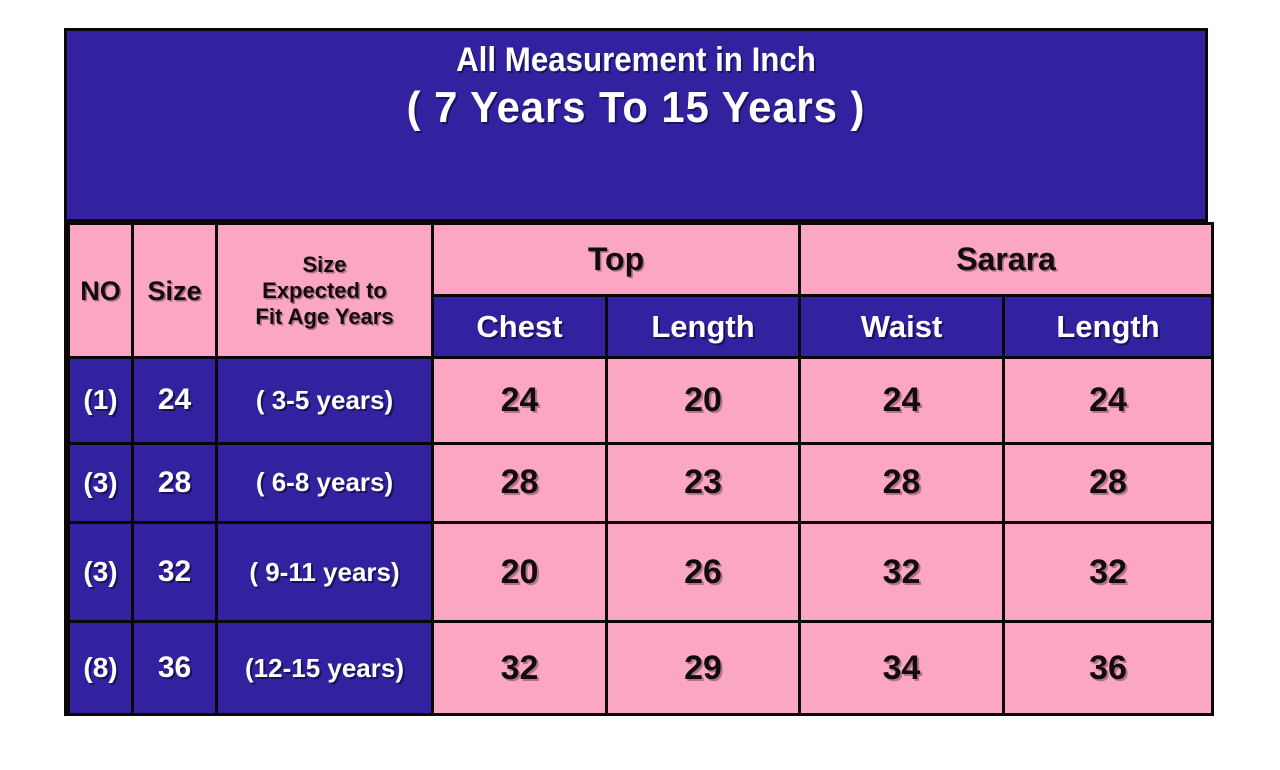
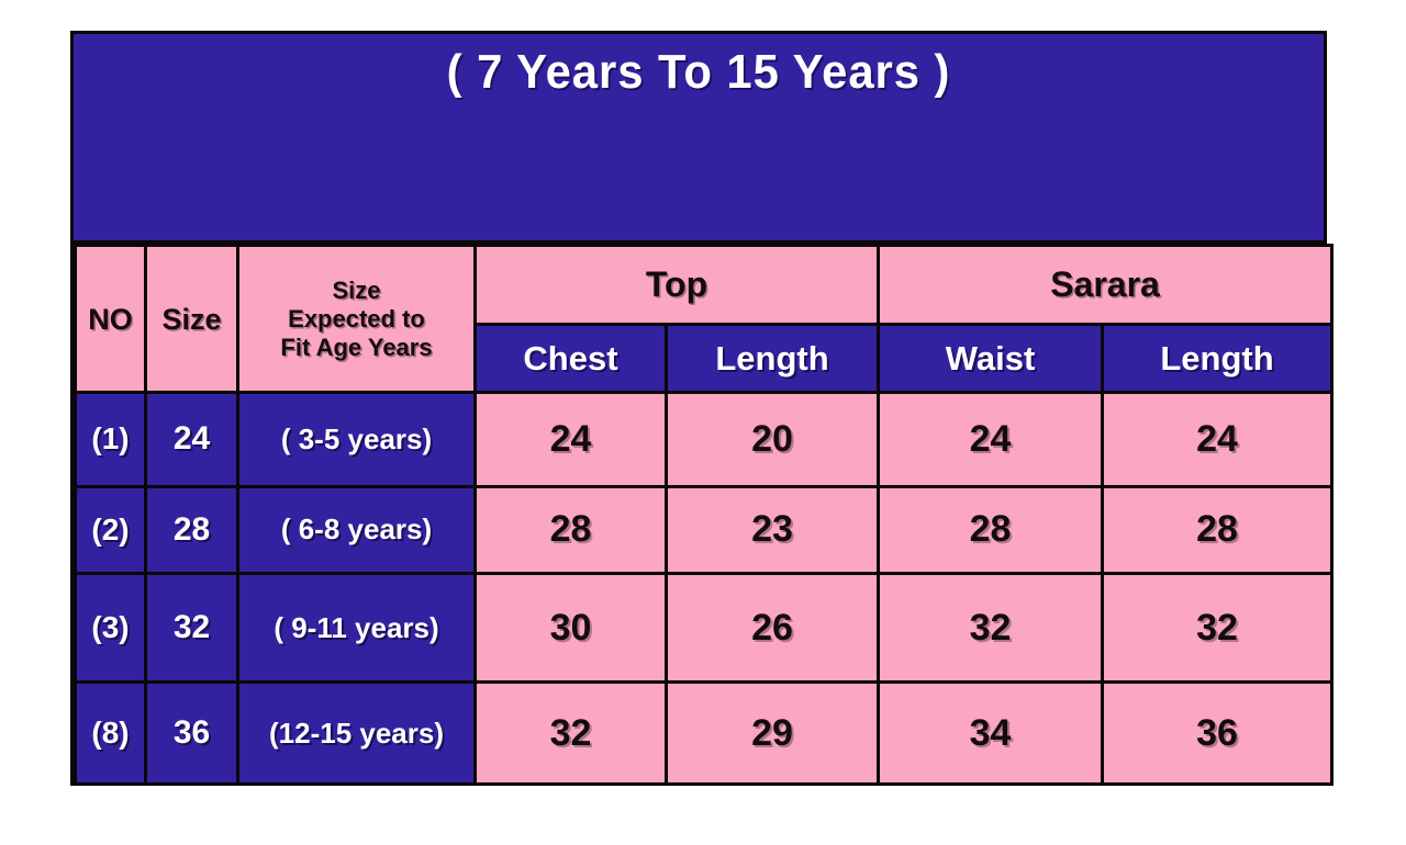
- All Measurement in Inch
  ( 7 Years To 15 Years )
  NO	Size	Size Expected to Fit Age Years	Top	Sarara
  Chest	Length	Waist	Length
  (1)	24	( 3-5 years)	24	20	24	24
- (3)	28	( 6-8 years)	28	23	28	28
+ (2)	28	( 6-8 years)	28	23	28	28
- (3)	32	( 9-11 years)	20	26	32	32
+ (3)	32	( 9-11 years)	30	26	32	32
  (8)	36	(12-15 years)	32	29	34	36
